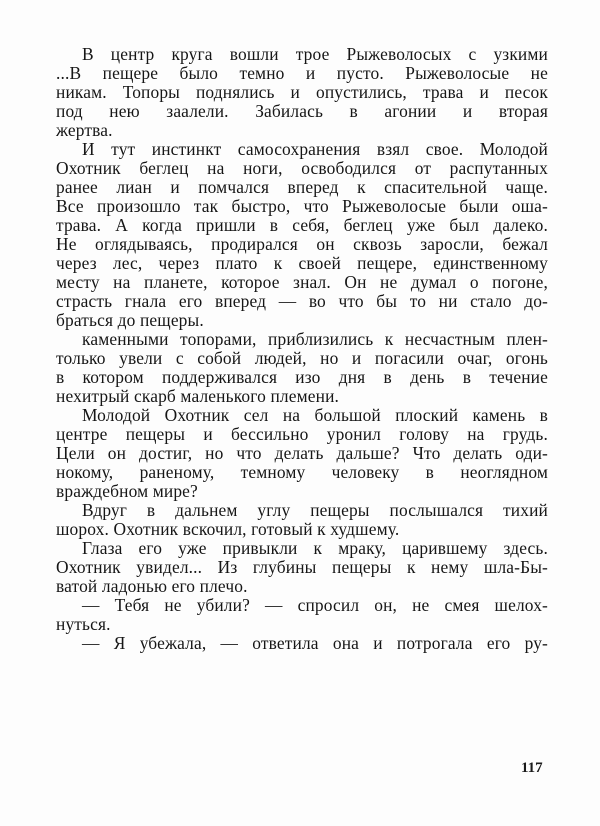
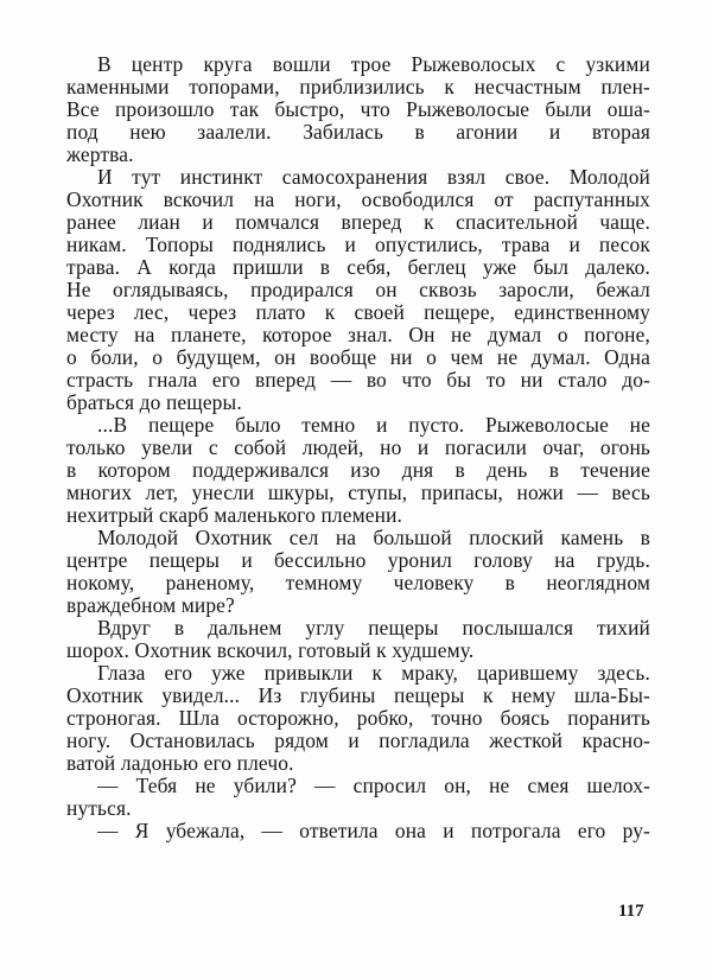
  В центр круга вошли трое Рыжеволосых с узкими
- ...В пещере было темно и пусто. Рыжеволосые не
+ каменными топорами, приблизились к несчастным плен-
- никам. Топоры поднялись и опустились, трава и песок
+ Все произошло так быстро, что Рыжеволосые были оша-
  под нею заалели. Забилась в агонии и вторая
  жертва.
  И тут инстинкт самосохранения взял свое. Молодой
- Охотник беглец на ноги, освободился от распутанных
+ Охотник вскочил на ноги, освободился от распутанных
  ранее лиан и помчался вперед к спасительной чаще.
- Все произошло так быстро, что Рыжеволосые были оша-
+ никам. Топоры поднялись и опустились, трава и песок
  трава. А когда пришли в себя, беглец уже был далеко.
  Не оглядываясь, продирался он сквозь заросли, бежал
  через лес, через плато к своей пещере, единственному
  месту на планете, которое знал. Он не думал о погоне,
+ о боли, о будущем, он вообще ни о чем не думал. Одна
  страсть гнала его вперед — во что бы то ни стало до-
  браться до пещеры.
- каменными топорами, приблизились к несчастным плен-
+ ...В пещере было темно и пусто. Рыжеволосые не
  только увели с собой людей, но и погасили очаг, огонь
  в котором поддерживался изо дня в день в течение
+ многих лет, унесли шкуры, ступы, припасы, ножи — весь
  нехитрый скарб маленького племени.
  Молодой Охотник сел на большой плоский камень в
  центре пещеры и бессильно уронил голову на грудь.
- Цели он достиг, но что делать дальше? Что делать оди-
  нокому, раненому, темному человеку в неоглядном
  враждебном мире?
  Вдруг в дальнем углу пещеры послышался тихий
  шорох. Охотник вскочил, готовый к худшему.
  Глаза его уже привыкли к мраку, царившему здесь.
  Охотник увидел... Из глубины пещеры к нему шла-Бы-
+ строногая. Шла осторожно, робко, точно боясь поранить
+ ногу. Остановилась рядом и погладила жесткой красно-
  ватой ладонью его плечо.
  — Тебя не убили? — спросил он, не смея шелох-
  нуться.
  — Я убежала, — ответила она и потрогала его ру-
  117
